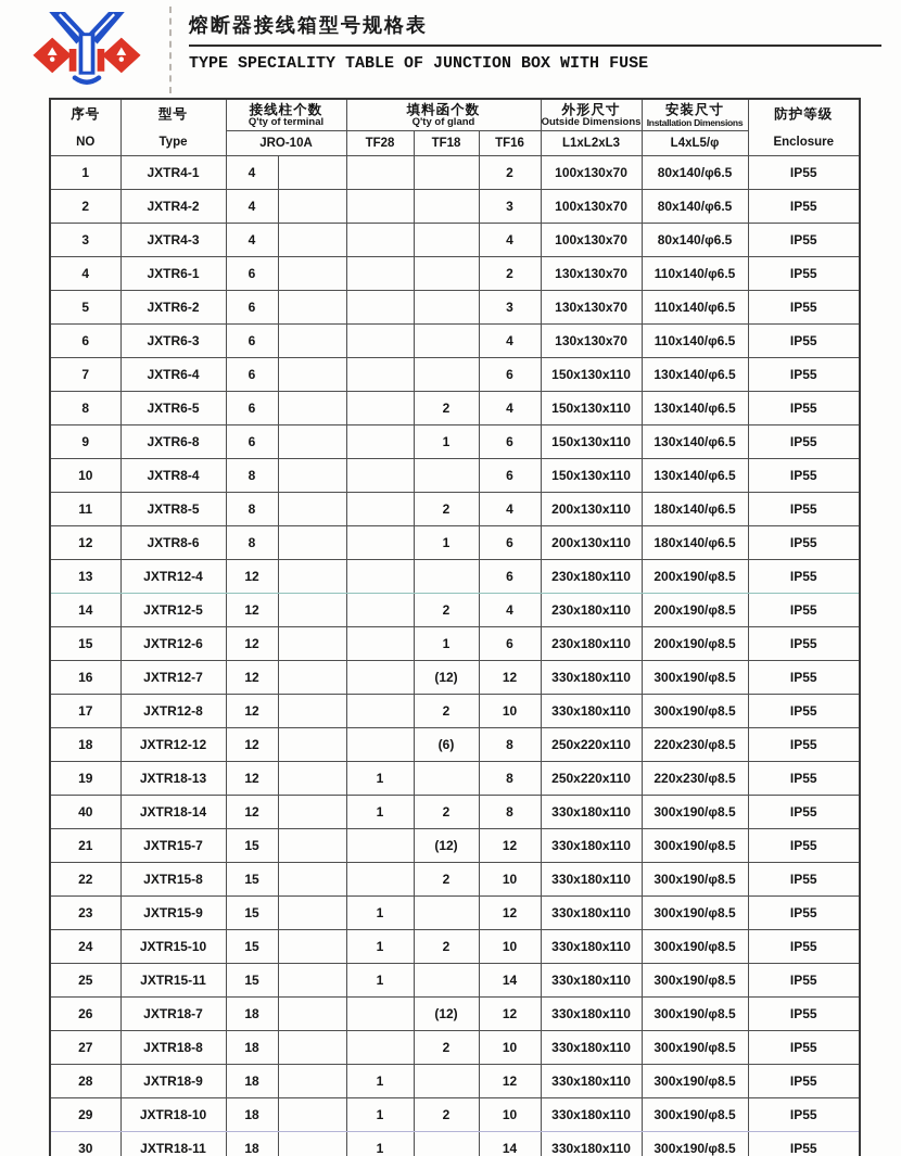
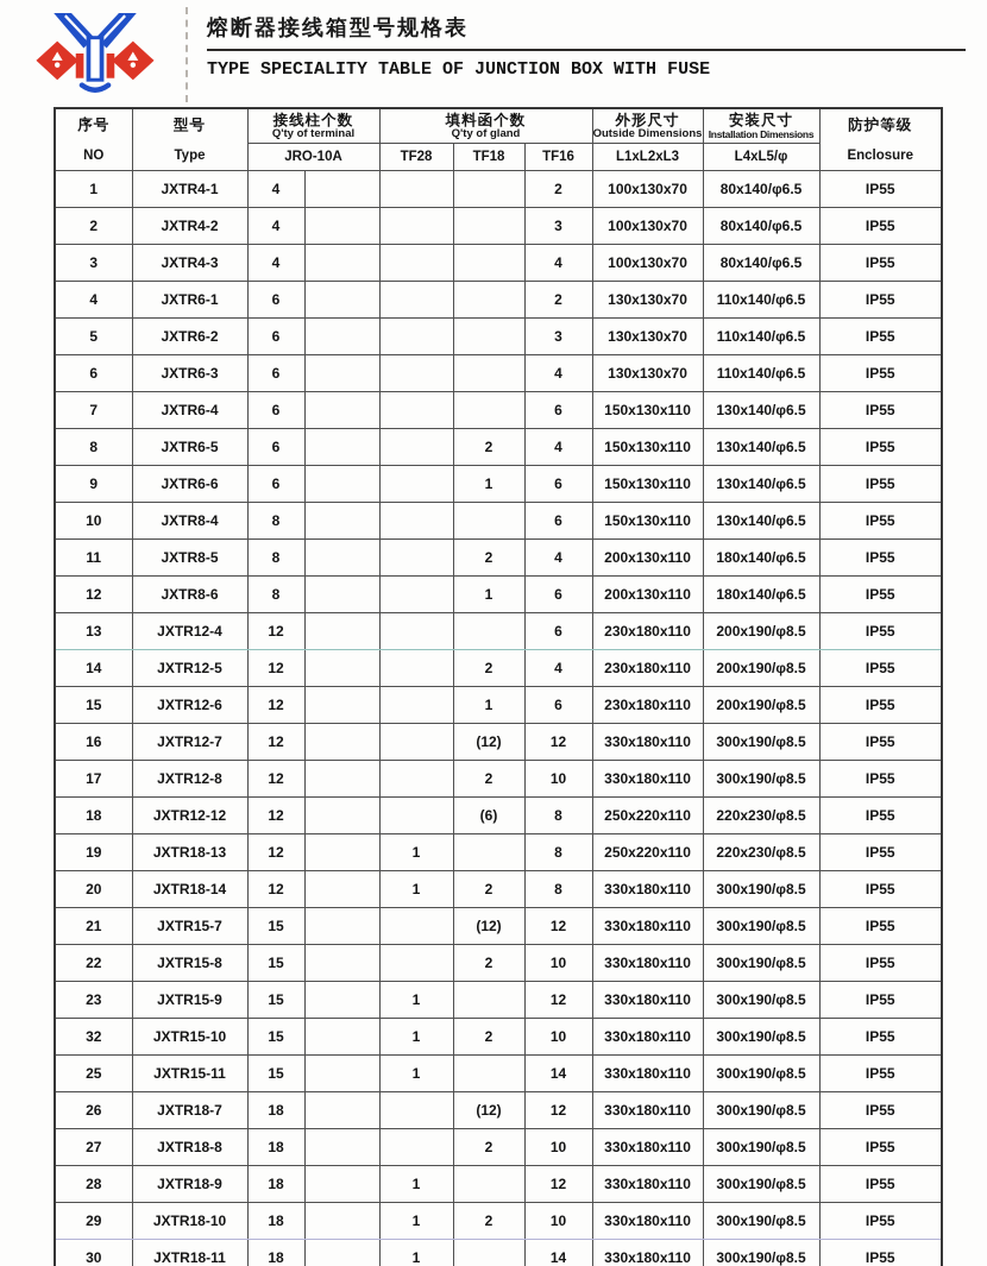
  熔断器接线箱型号规格表
  TYPE SPECIALITY TABLE OF JUNCTION BOX WITH FUSE
  序号 NO	型号 Type	接线柱个数 Q'ty of terminal	填料函个数 Q'ty of gland	外形尺寸 Outside Dimensions	安装尺寸 Installation Dimensions	防护等级 Enclosure
  JRO-10A	TF28	TF18	TF16	L1xL2xL3	L4xL5/φ
  1	JXTR4-1	4				2	100x130x70	80x140/φ6.5	IP55
  2	JXTR4-2	4				3	100x130x70	80x140/φ6.5	IP55
  3	JXTR4-3	4				4	100x130x70	80x140/φ6.5	IP55
  4	JXTR6-1	6				2	130x130x70	110x140/φ6.5	IP55
  5	JXTR6-2	6				3	130x130x70	110x140/φ6.5	IP55
  6	JXTR6-3	6				4	130x130x70	110x140/φ6.5	IP55
  7	JXTR6-4	6				6	150x130x110	130x140/φ6.5	IP55
  8	JXTR6-5	6			2	4	150x130x110	130x140/φ6.5	IP55
- 9	JXTR6-8	6			1	6	150x130x110	130x140/φ6.5	IP55
+ 9	JXTR6-6	6			1	6	150x130x110	130x140/φ6.5	IP55
  10	JXTR8-4	8				6	150x130x110	130x140/φ6.5	IP55
  11	JXTR8-5	8			2	4	200x130x110	180x140/φ6.5	IP55
  12	JXTR8-6	8			1	6	200x130x110	180x140/φ6.5	IP55
  13	JXTR12-4	12				6	230x180x110	200x190/φ8.5	IP55
  14	JXTR12-5	12			2	4	230x180x110	200x190/φ8.5	IP55
  15	JXTR12-6	12			1	6	230x180x110	200x190/φ8.5	IP55
  16	JXTR12-7	12			(12)	12	330x180x110	300x190/φ8.5	IP55
  17	JXTR12-8	12			2	10	330x180x110	300x190/φ8.5	IP55
  18	JXTR12-12	12			(6)	8	250x220x110	220x230/φ8.5	IP55
  19	JXTR18-13	12		1		8	250x220x110	220x230/φ8.5	IP55
- 40	JXTR18-14	12		1	2	8	330x180x110	300x190/φ8.5	IP55
+ 20	JXTR18-14	12		1	2	8	330x180x110	300x190/φ8.5	IP55
  21	JXTR15-7	15			(12)	12	330x180x110	300x190/φ8.5	IP55
  22	JXTR15-8	15			2	10	330x180x110	300x190/φ8.5	IP55
  23	JXTR15-9	15		1		12	330x180x110	300x190/φ8.5	IP55
- 24	JXTR15-10	15		1	2	10	330x180x110	300x190/φ8.5	IP55
+ 32	JXTR15-10	15		1	2	10	330x180x110	300x190/φ8.5	IP55
  25	JXTR15-11	15		1		14	330x180x110	300x190/φ8.5	IP55
  26	JXTR18-7	18			(12)	12	330x180x110	300x190/φ8.5	IP55
  27	JXTR18-8	18			2	10	330x180x110	300x190/φ8.5	IP55
  28	JXTR18-9	18		1		12	330x180x110	300x190/φ8.5	IP55
  29	JXTR18-10	18		1	2	10	330x180x110	300x190/φ8.5	IP55
  30	JXTR18-11	18		1		14	330x180x110	300x190/φ8.5	IP55
